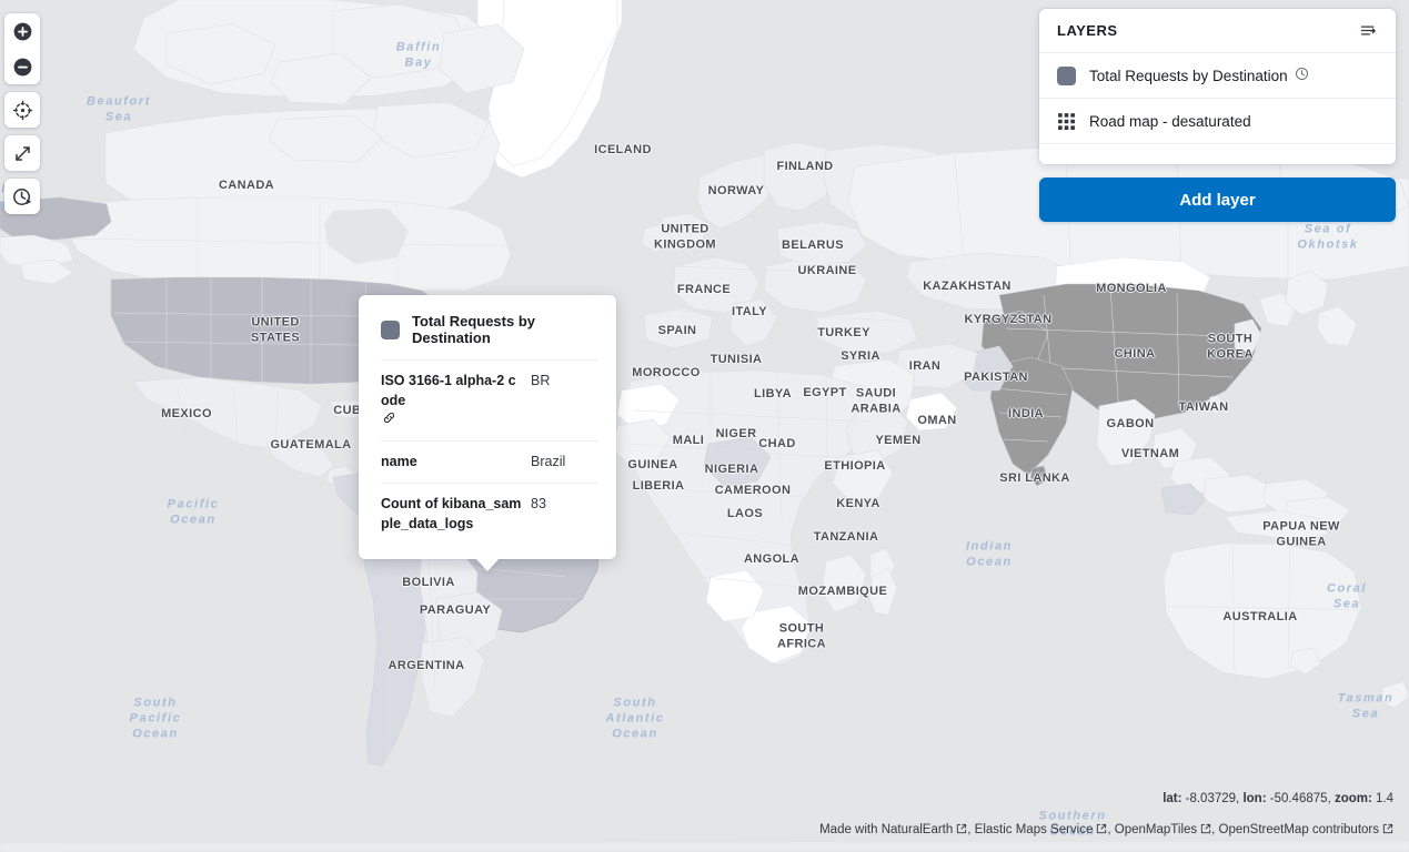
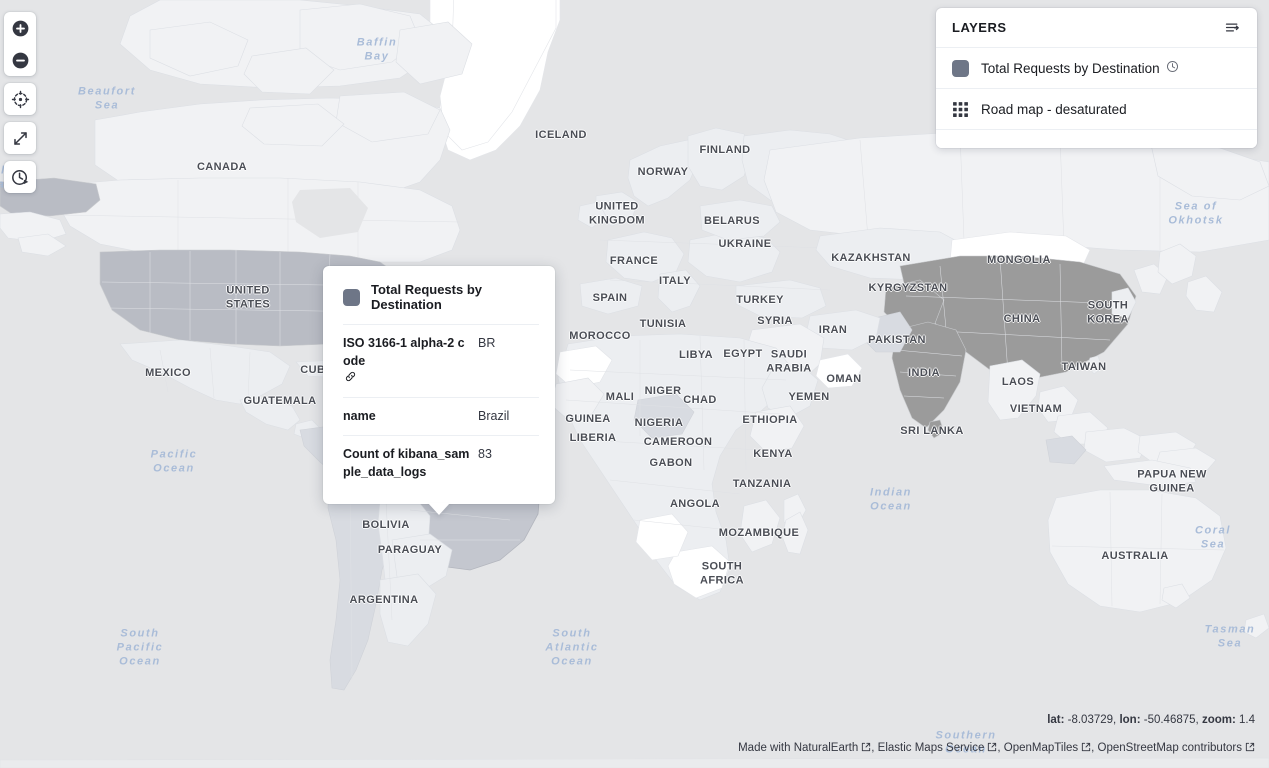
  CANADA
  ICELAND
  FINLAND
  NORWAY
  UNITED
  KINGDOM
  BELARUS
  UKRAINE
  FRANCE
  ITALY
  SPAIN
  TURKEY
  KAZAKHSTAN
  MONGOLIA
  KYRGYZSTAN
  CHINA
  SOUTH
  KOREA
  SYRIA
  IRAN
  PAKISTAN
  TUNISIA
  MOROCCO
  LIBYA
  EGYPT
  SAUDI
  ARABIA
  OMAN
  INDIA
  TAIWAN
- GABON
+ LAOS
  NIGER
  CHAD
  MALI
  YEMEN
  VIETNAM
  GUINEA
  NIGERIA
  ETHIOPIA
  SRI LANKA
  LIBERIA
  CAMEROON
  KENYA
- LAOS
+ GABON
  PAPUA NEW
  GUINEA
  TANZANIA
  ANGOLA
  BOLIVIA
  MOZAMBIQUE
  PARAGUAY
  AUSTRALIA
  SOUTH
  AFRICA
  ARGENTINA
  MEXICO
  CUB
  GUATEMALA
  UNITED
  STATES
  Baffin
  Bay
  Beaufort
  Sea
  Sea of
  Okhotsk
  Pacific
  Ocean
  Indian
  Ocean
  Coral
  Sea
  South
  Pacific
  Ocean
  South
  Atlantic
  Ocean
  Tasman
  Sea
  Southern
  Ocean
  LAYERS
  Total Requests by Destination
  Road map - desaturated
- Add layer
  Total Requests by Destination
  ISO 3166-1 alpha-2 code
  BR
  name
  Brazil
  Count of kibana_sample_data_logs
  83
  lat: -8.03729, lon: -50.46875, zoom: 1.4
  Made with NaturalEarth , Elastic Maps Service , OpenMapTiles , OpenStreetMap contributors
